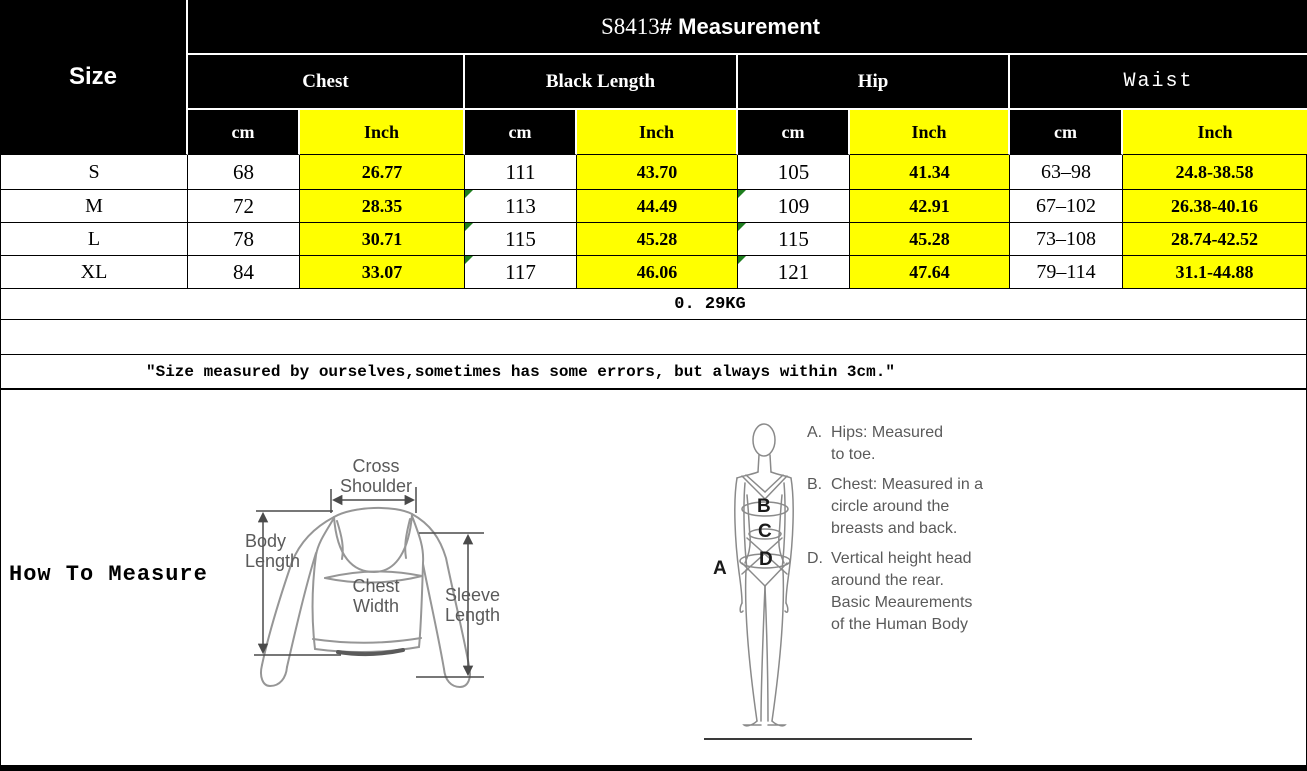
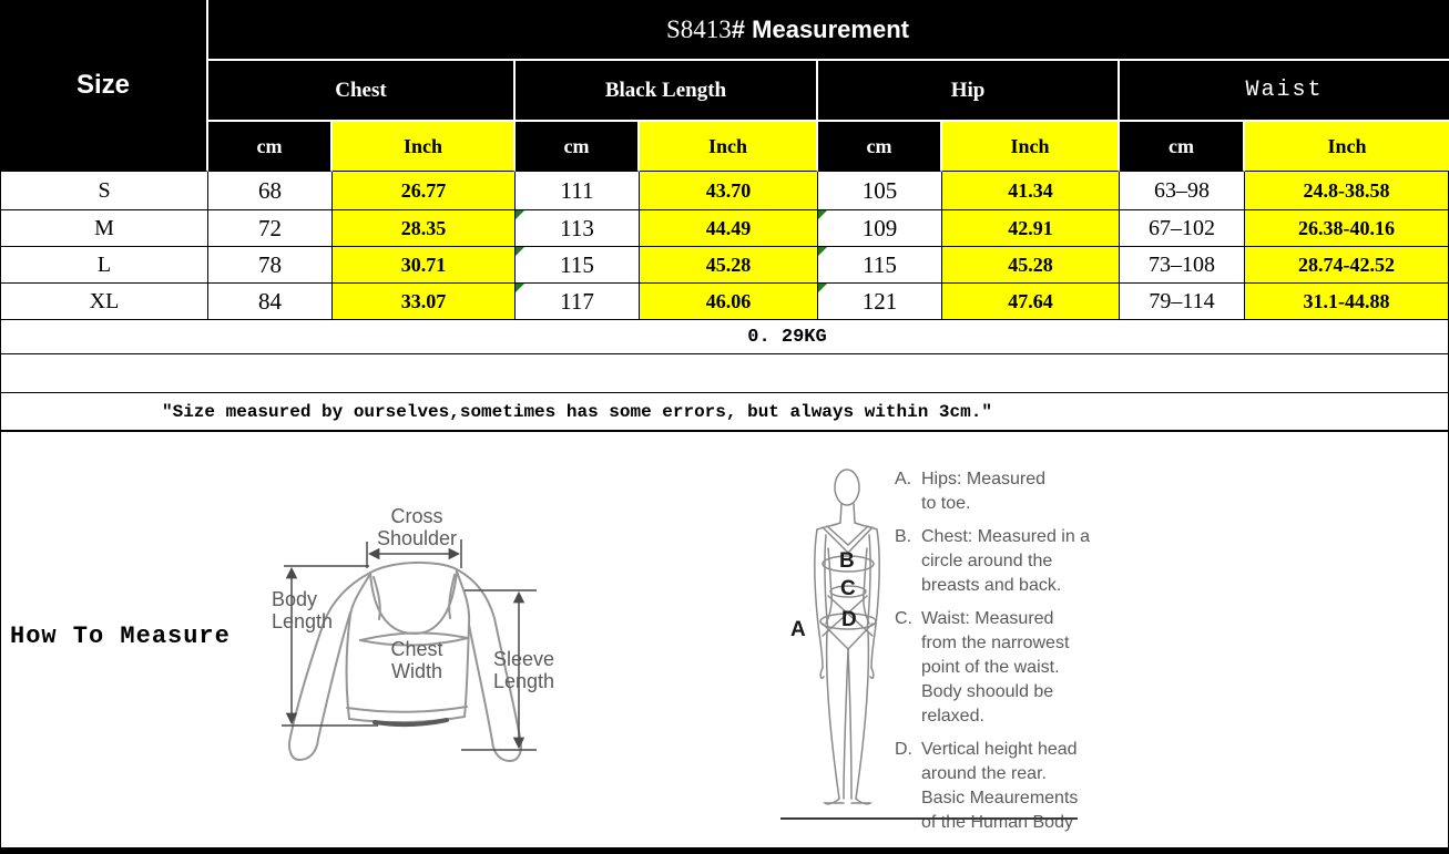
  Size
  S8413
  # Measurement
  Chest
  Black Length
  Hip
  Waist
  cm
  Inch
  cm
  Inch
  cm
  Inch
  cm
  Inch
  S
  68
  26.77
  111
  43.70
  105
  41.34
  63–98
  24.8-38.58
  M
  72
  28.35
  113
  44.49
  109
  42.91
  67–102
  26.38-40.16
  L
  78
  30.71
  115
  45.28
  115
  45.28
  73–108
  28.74-42.52
  XL
  84
  33.07
  117
  46.06
  121
  47.64
  79–114
  31.1-44.88
  0. 29KG
  ″Size measured by ourselves,sometimes has some errors, but always within 3cm.″
  How To Measure
  Cross Shoulder
  Body Length
  Chest Width
  Sleeve Length
  A
  B
  C
  D
  A.
  Hips: Measured
  to toe.
  B.
  Chest: Measured in a
  circle around the
  breasts and back.
+ C.
+ Waist: Measured
+ from the narrowest
+ point of the waist.
+ Body shoould be
+ relaxed.
  D.
  Vertical height head
  around the rear.
  Basic Meaurements
  of the Human Body
